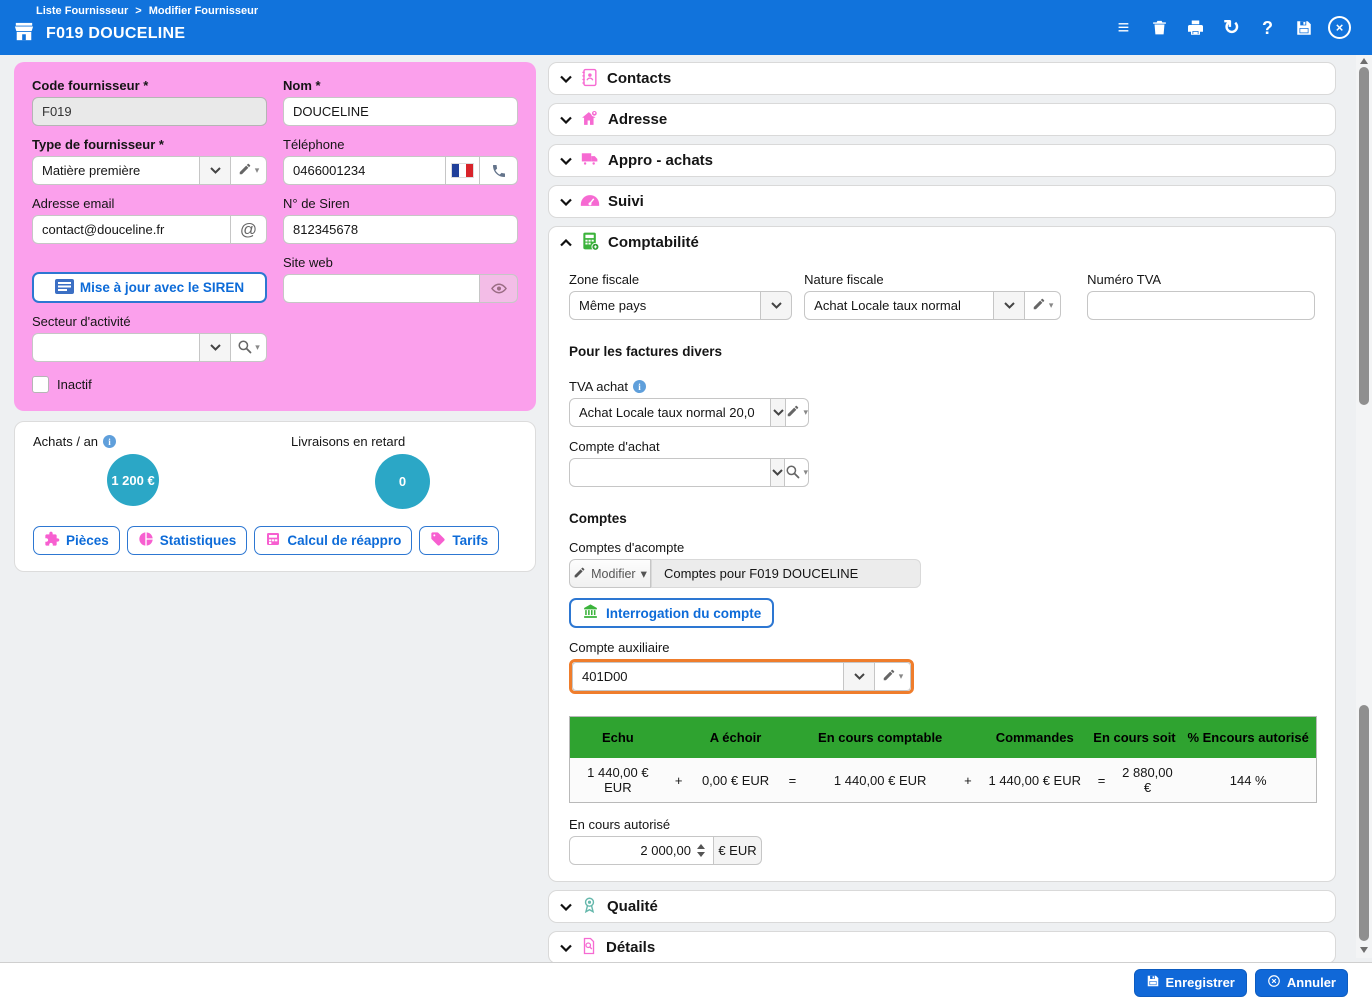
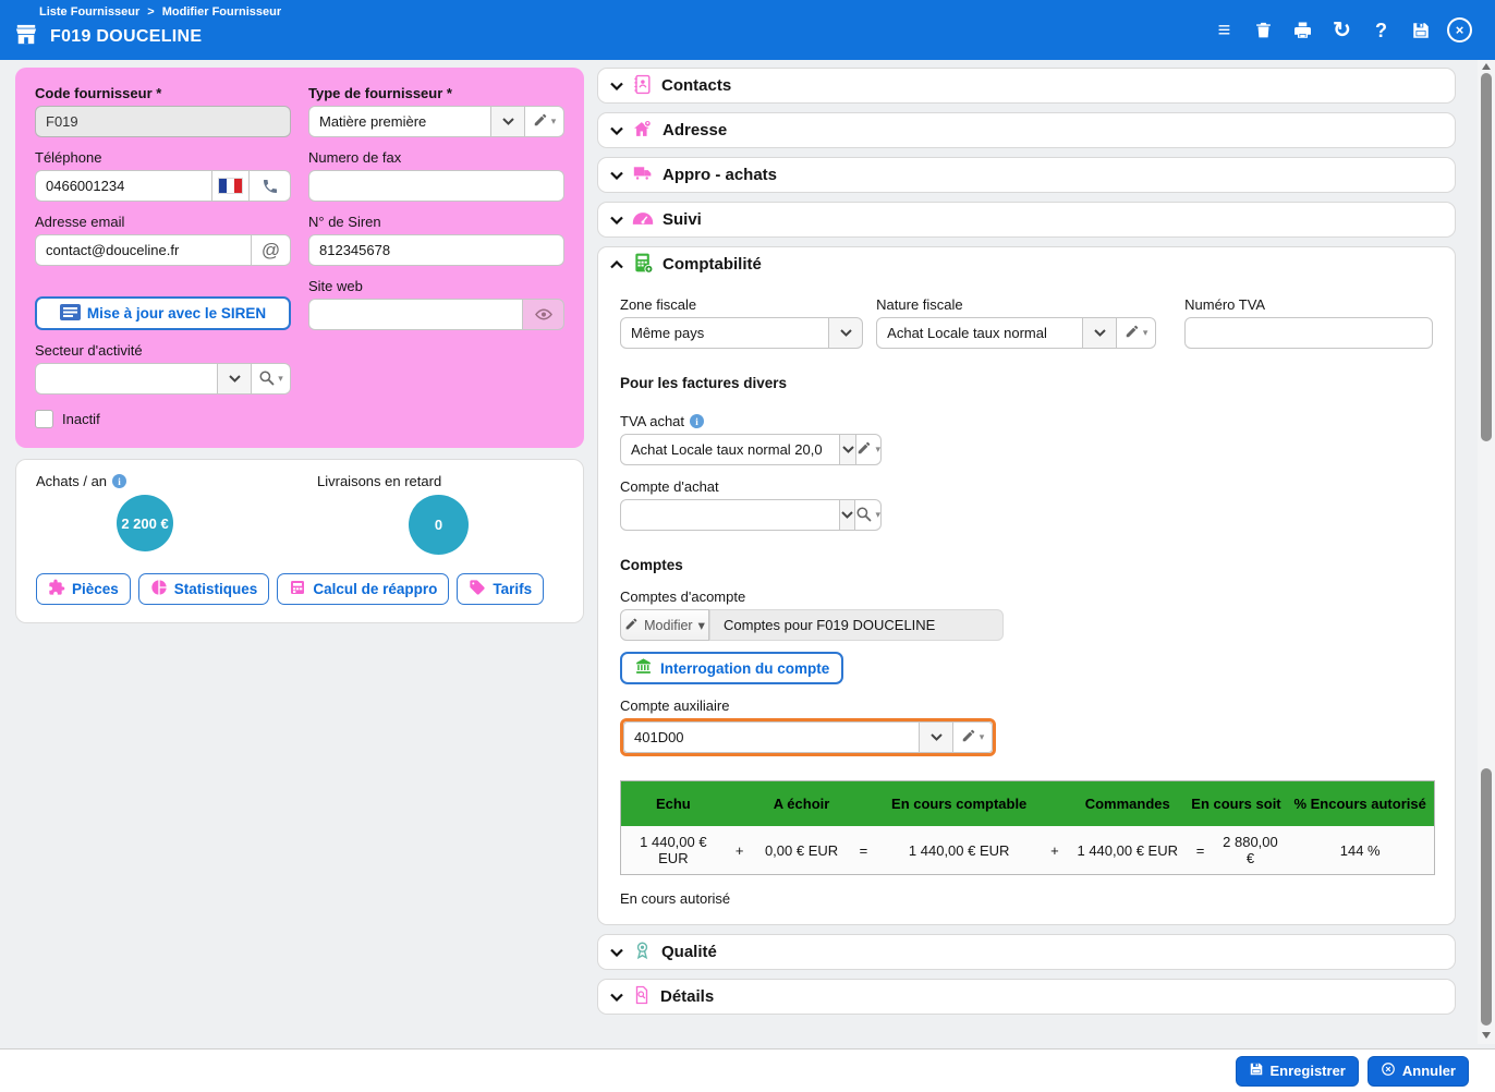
  Liste Fournisseur
  >
  Modifier Fournisseur
  F019 DOUCELINE
  ≡
  ↻
  ?
  ×
  Code fournisseur *
  F019
- Nom *
- DOUCELINE
  Type de fournisseur *
  Matière première
  ▾
  Téléphone
  0466001234
+ Numero de fax
  Adresse email
  contact@douceline.fr
  @
  N° de Siren
  812345678
  Mise à jour avec le SIREN
  Site web
  Secteur d'activité
  ▾
  Inactif
  Achats / an
  i
- 1 200 €
+ 2 200 €
  Livraisons en retard
  0
  Pièces
  Statistiques
  Calcul de réappro
  Tarifs
  Contacts
  Adresse
  Appro - achats
  Suivi
  Comptabilité
  Zone fiscale
  Même pays
  Nature fiscale
  Achat Locale taux normal
  ▾
  Numéro TVA
  Pour les factures divers
  TVA achat
  i
  Achat Locale taux normal 20,0
  ▾
  Compte d'achat
  ▾
  Comptes
  Comptes d'acompte
  Modifier
  ▾
  Comptes pour F019 DOUCELINE
  Interrogation du compte
  Compte auxiliaire
  401D00
  ▾
  Echu
  A échoir
  En cours comptable
  Commandes
  En cours soit
  % Encours autorisé
  1 440,00 € EUR
  +
  0,00 € EUR
  =
  1 440,00 € EUR
  +
  1 440,00 € EUR
  =
  2 880,00 €
  144 %
  En cours autorisé
- 2 000,00
- € EUR
  Qualité
  Détails
  Enregistrer
  Annuler
